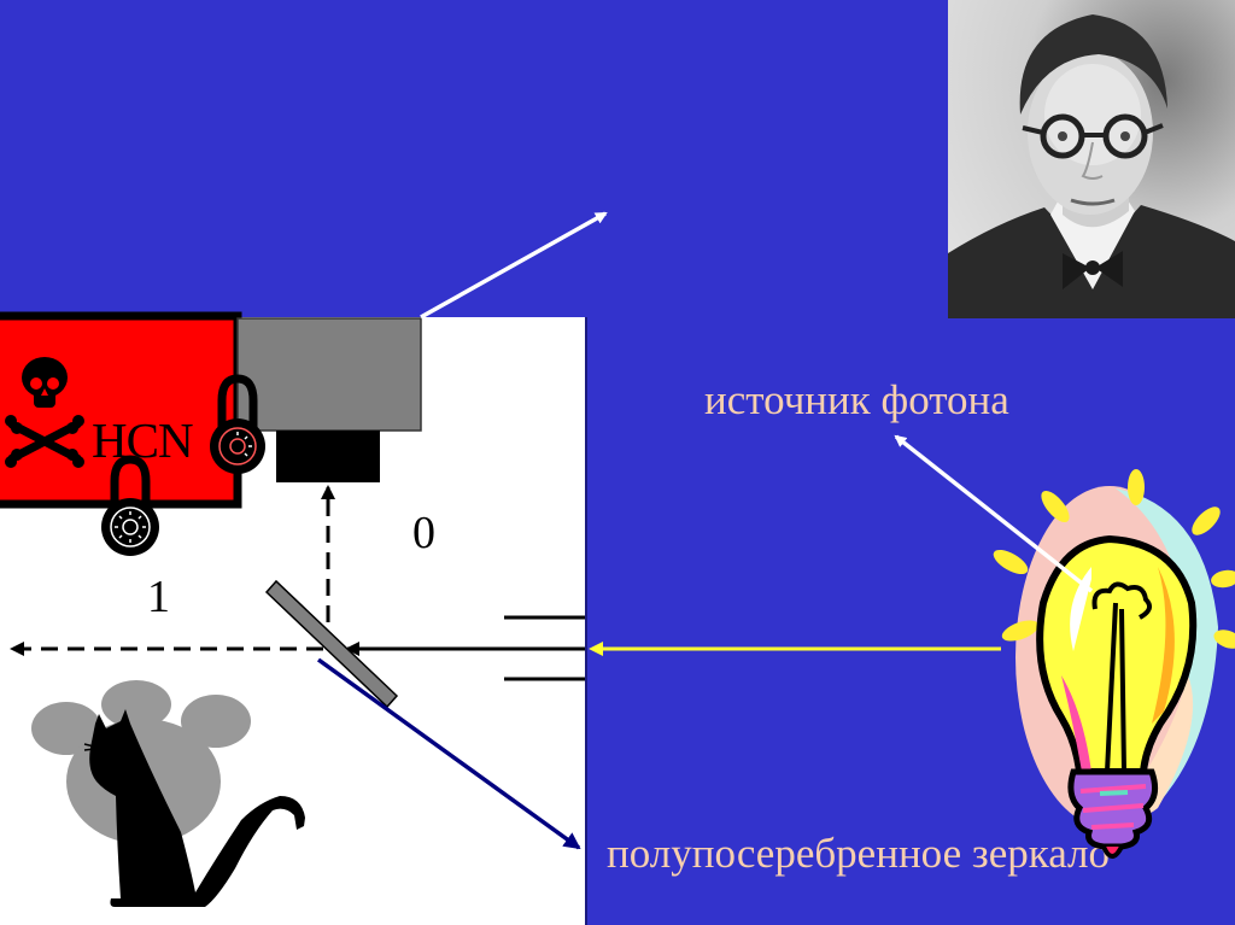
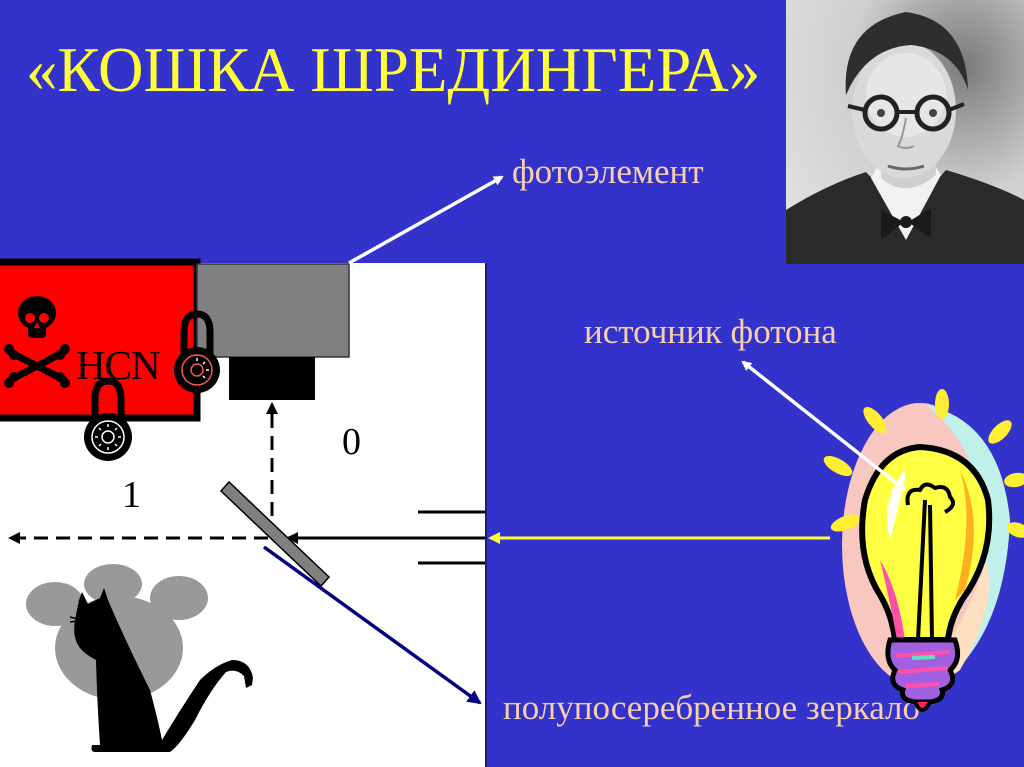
+ «КОШКА ШРЕДИНГЕРА»
+ фотоэлемент
  источник фотона
  полупосеребренное зеркало
  HCN
  0
  1
